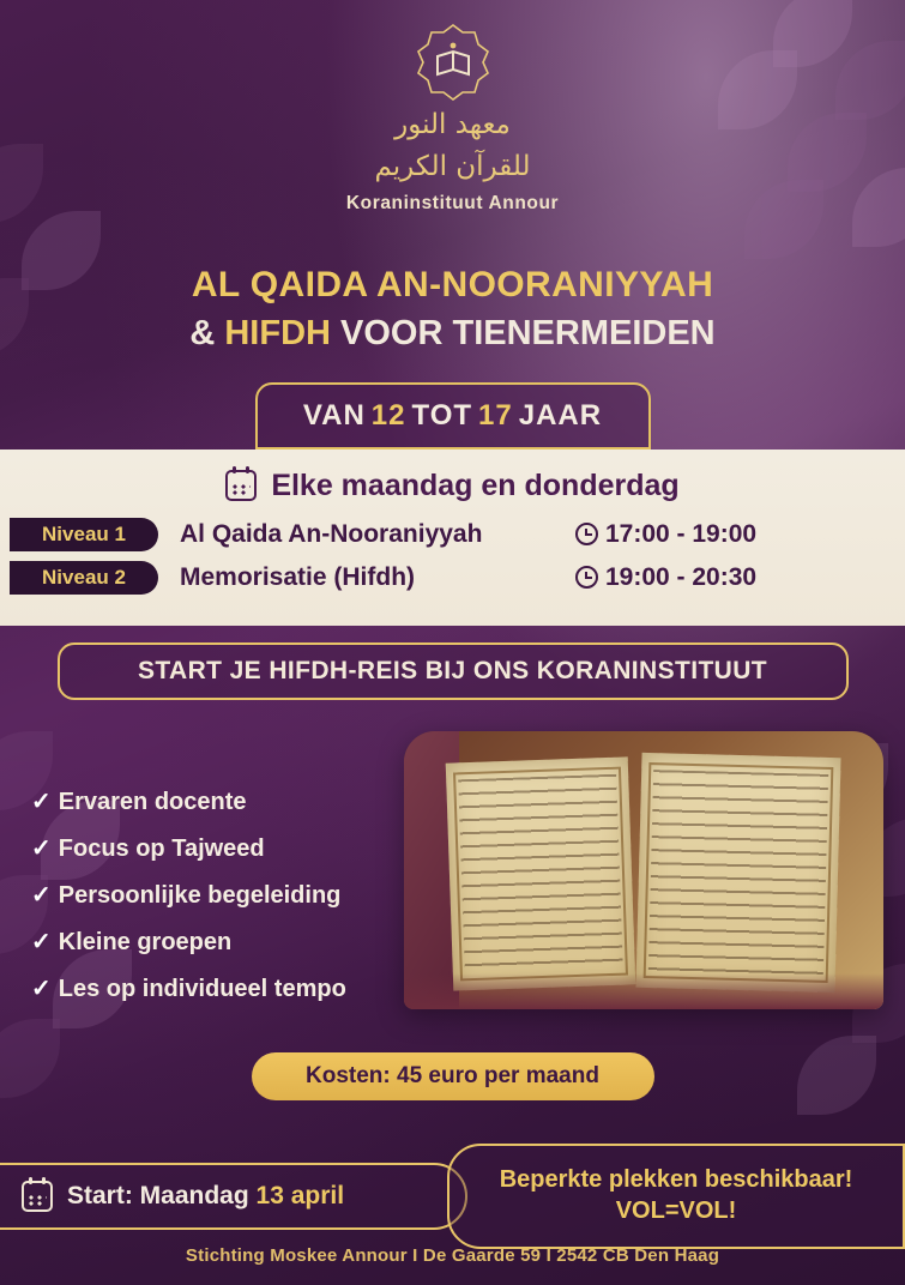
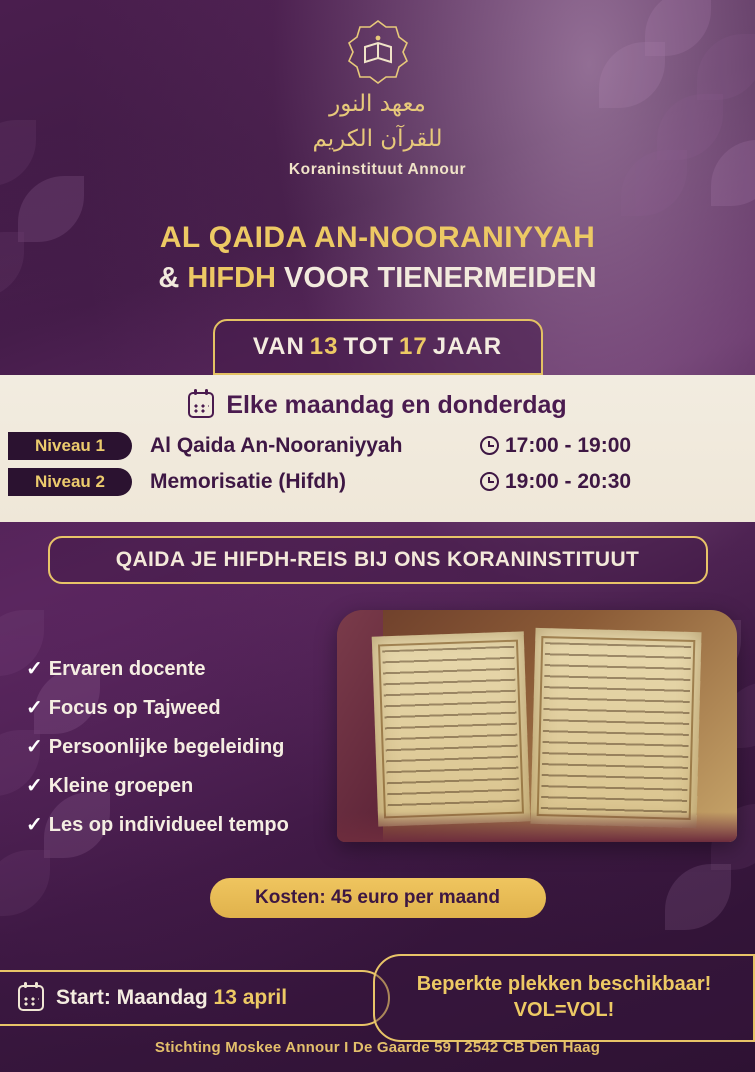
  معهد النور
  للقرآن الكريم
  Koraninstituut Annour
  AL QAIDA AN-NOORANIYYAH
  & HIFDH VOOR TIENERMEIDEN
  VAN
- 12
+ 13
  TOT
  17
  JAAR
  Elke maandag en donderdag
  Niveau 1
  Al Qaida An-Nooraniyyah
  17:00 - 19:00
  Niveau 2
  Memorisatie (Hifdh)
  19:00 - 20:30
- START JE HIFDH-REIS BIJ ONS KORANINSTITUUT
+ QAIDA JE HIFDH-REIS BIJ ONS KORANINSTITUUT
  ✓ Ervaren docente
  ✓ Focus op Tajweed
  ✓ Persoonlijke begeleiding
  ✓ Kleine groepen
  ✓ Les op individueel tempo
  Kosten: 45 euro per maand
  Start: Maandag 13 april
  Beperkte plekken beschikbaar!
  VOL=VOL!
  Stichting Moskee Annour I De Gaarde 59 I 2542 CB Den Haag
